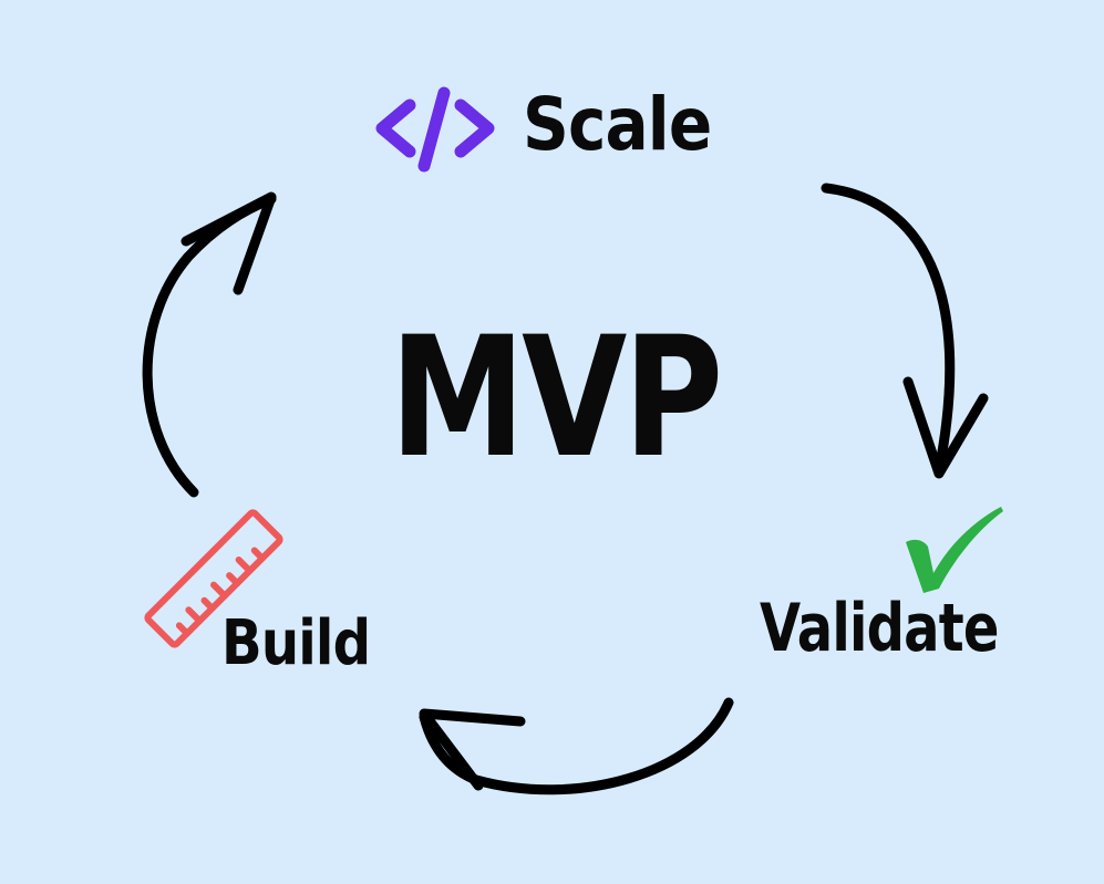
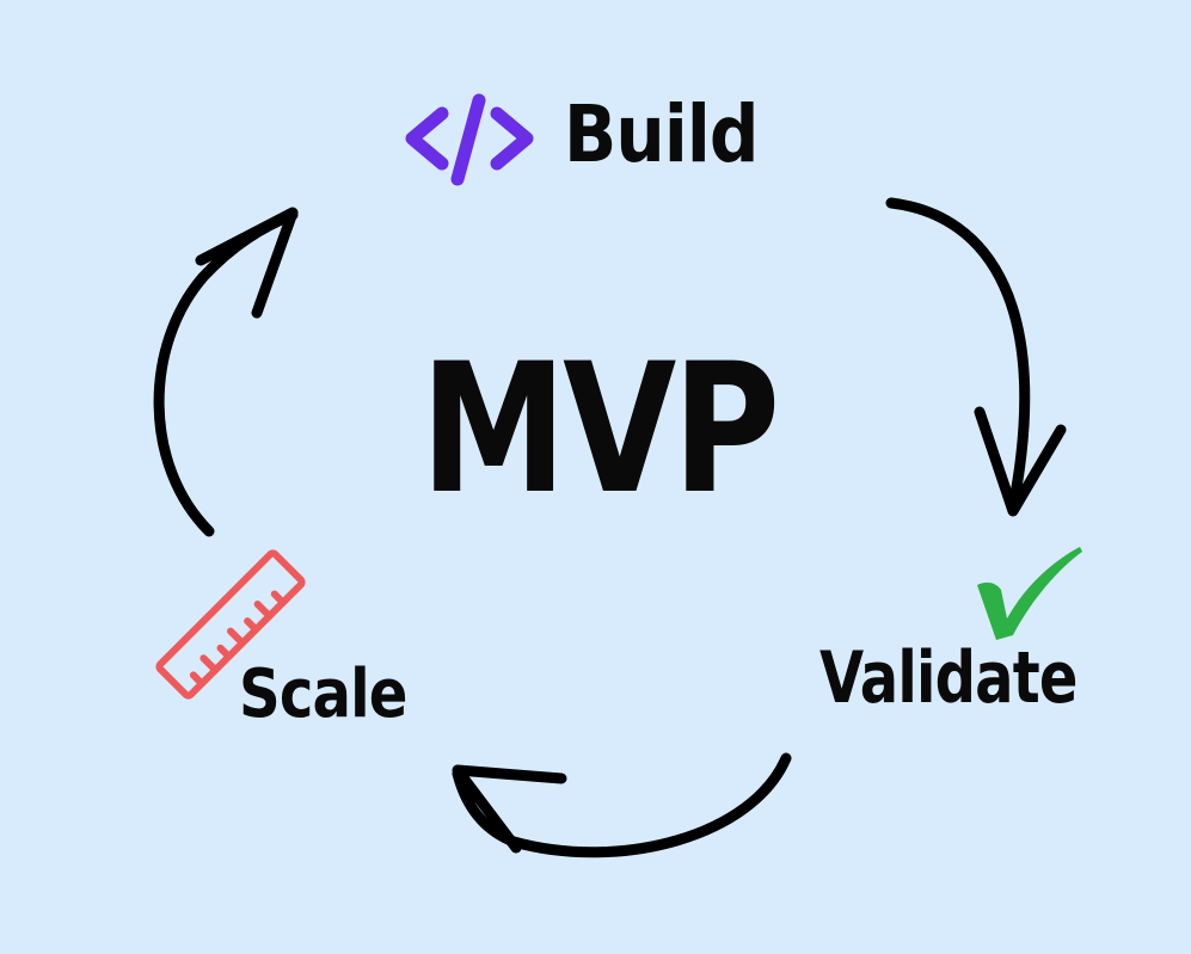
  MVP
- Scale
+ Build
  Validate
- Build
+ Scale
